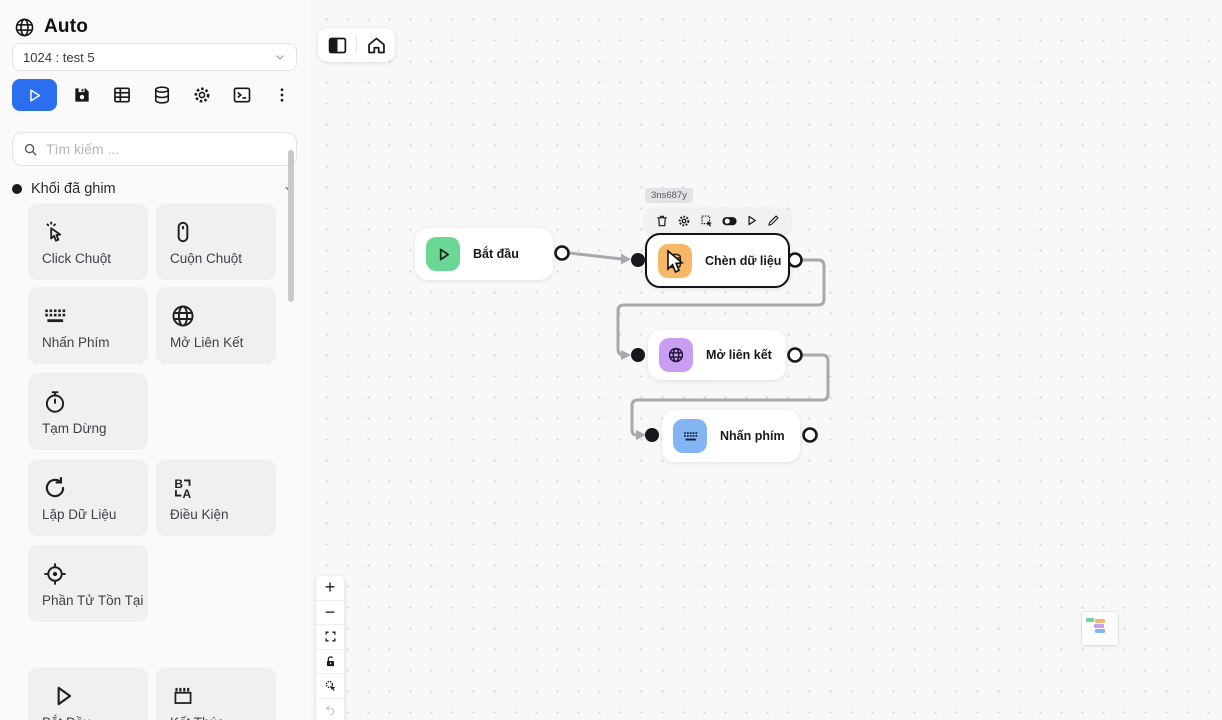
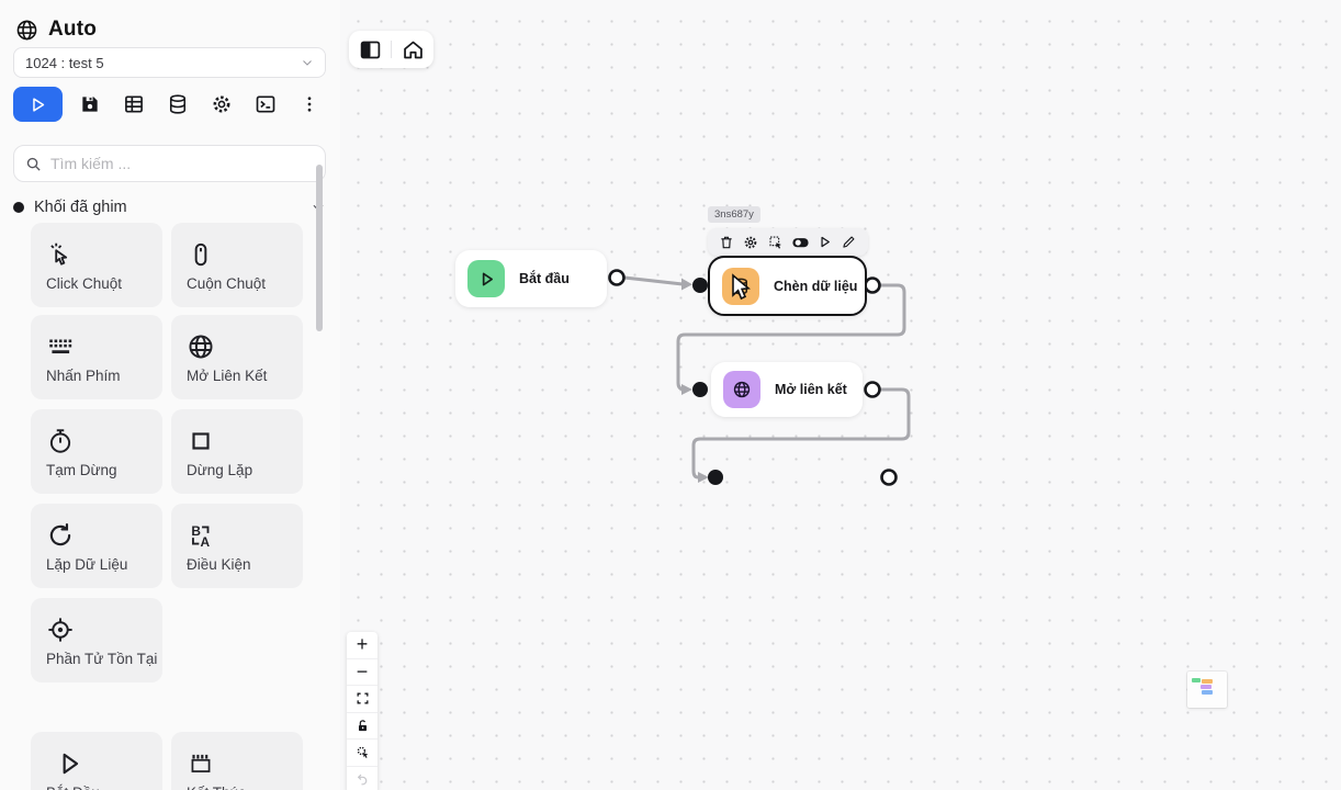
  Auto
  1024 : test 5
  Tìm kiếm ...
  Khối đã ghim
  Click Chuột
  Cuộn Chuột
  Nhấn Phím
  Mở Liên Kết
  Tạm Dừng
+ Dừng Lặp
  Lặp Dữ Liệu
  B
  A
  Điều Kiện
  Phần Tử Tồn Tại
  3ns687y
  Bắt đầu
  Chèn dữ liệu
  Mở liên kết
- Nhấn phím
  +
  −
